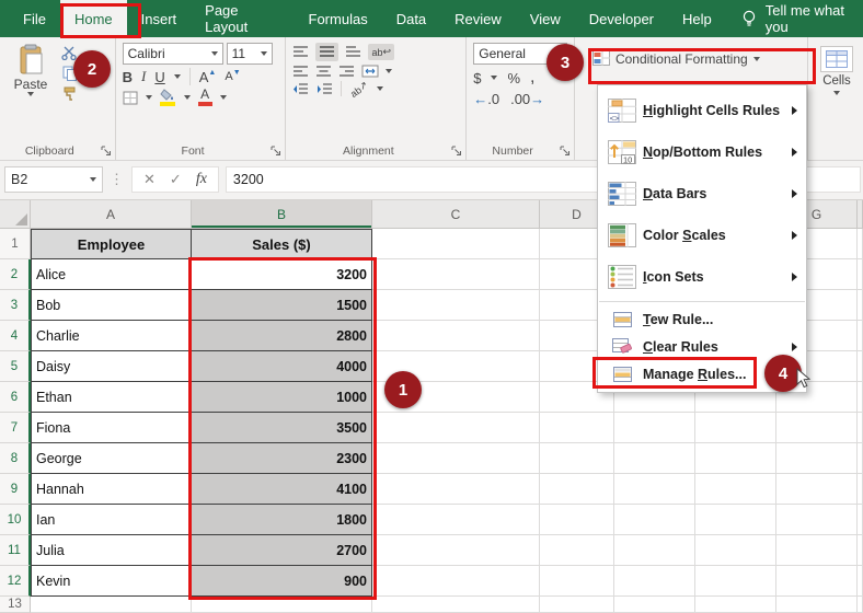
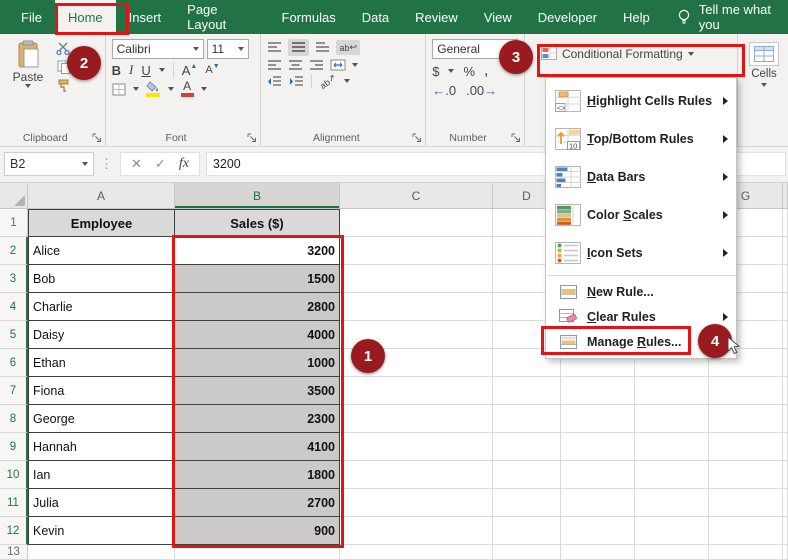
  File
  Home
  Insert
  Page Layout
  Formulas
  Data
  Review
  View
  Developer
  Help
  Tell me what you
  Paste
  Clipboard
  Calibri
  11
  B
  I
  U
  A
  A
  A
  Font
  ab
  ↩
  Alignment
  General
  $
  %
  ,
  ←
  .0
  .00
  →
  Number
  Conditional Formatting
  Cells
  B2
  ⋮
  ✕
  ✓
  fx
  3200
  A
  B
  C
  D
  G
  1
  Employee
  Sales ($)
  2
  Alice
  3200
  3
  Bob
  1500
  4
  Charlie
  2800
  5
  Daisy
  4000
  6
  Ethan
  1000
  7
  Fiona
  3500
  8
  George
  2300
  9
  Hannah
  4100
  10
  Ian
  1800
  11
  Julia
  2700
  12
  Kevin
  900
  13
  <>
  Highlight Cells Rules
  10
- Nop/Bottom Rules
+ Top/Bottom Rules
  Data Bars
  Color Scales
  Icon Sets
- Tew Rule...
+ New Rule...
  Clear Rules
  Manage Rules...
  1
  2
  3
  4
